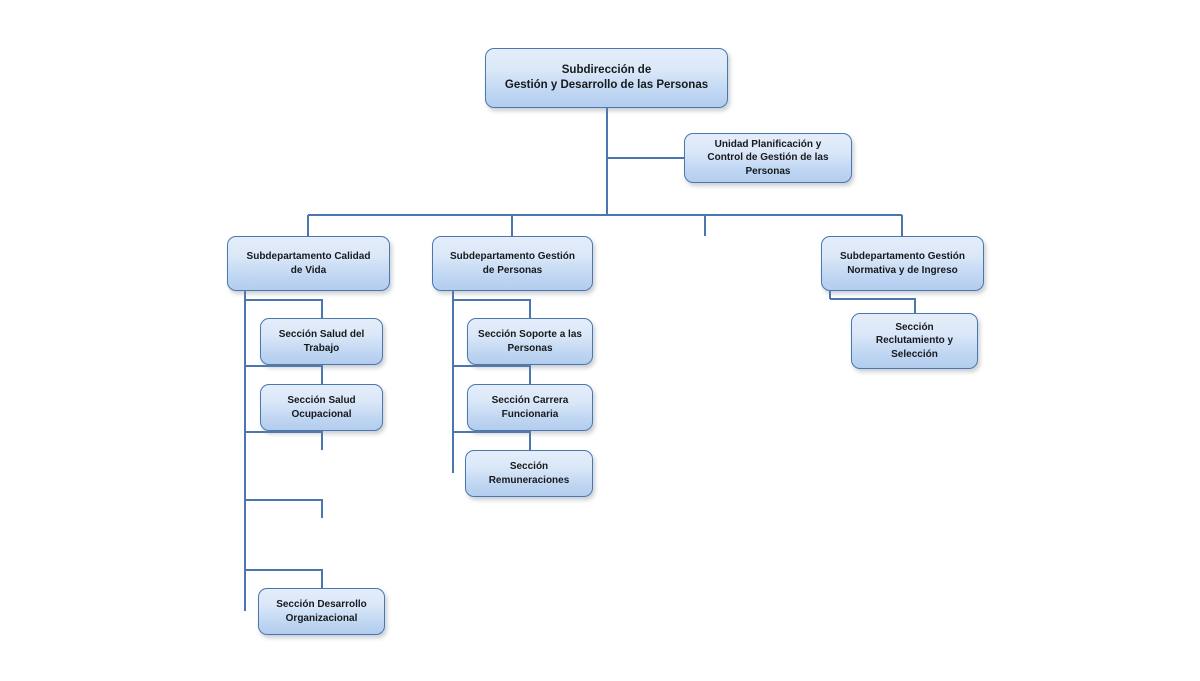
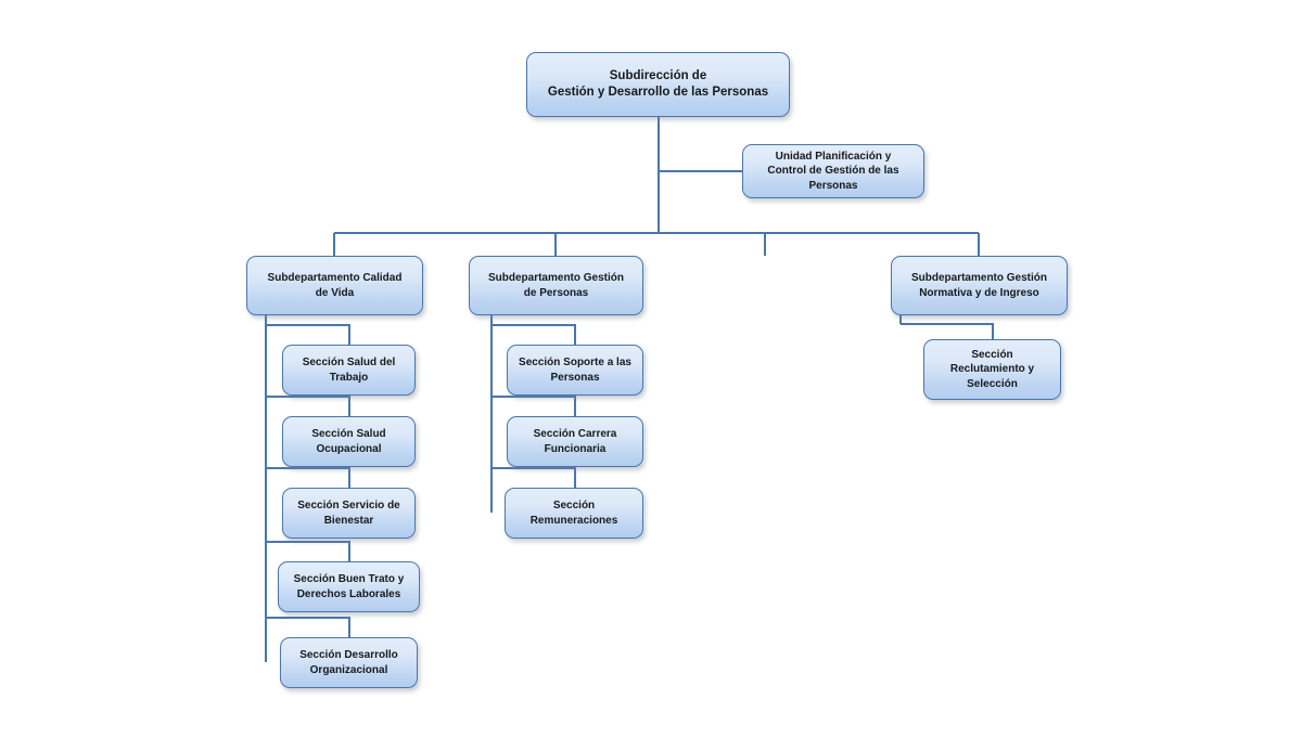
  Subdirección de
  Gestión y Desarrollo de las Personas
  Unidad Planificación y
  Control de Gestión de las
  Personas
  Subdepartamento Calidad
  de Vida
  Subdepartamento Gestión
  de Personas
  Subdepartamento Gestión
  Normativa y de Ingreso
  Sección Salud del
  Trabajo
  Sección Salud
  Ocupacional
+ Sección Servicio de
+ Bienestar
+ Sección Buen Trato y
+ Derechos Laborales
  Sección Desarrollo
  Organizacional
  Sección Soporte a las
  Personas
  Sección Carrera
  Funcionaria
  Sección
  Remuneraciones
  Sección
  Reclutamiento y
  Selección
